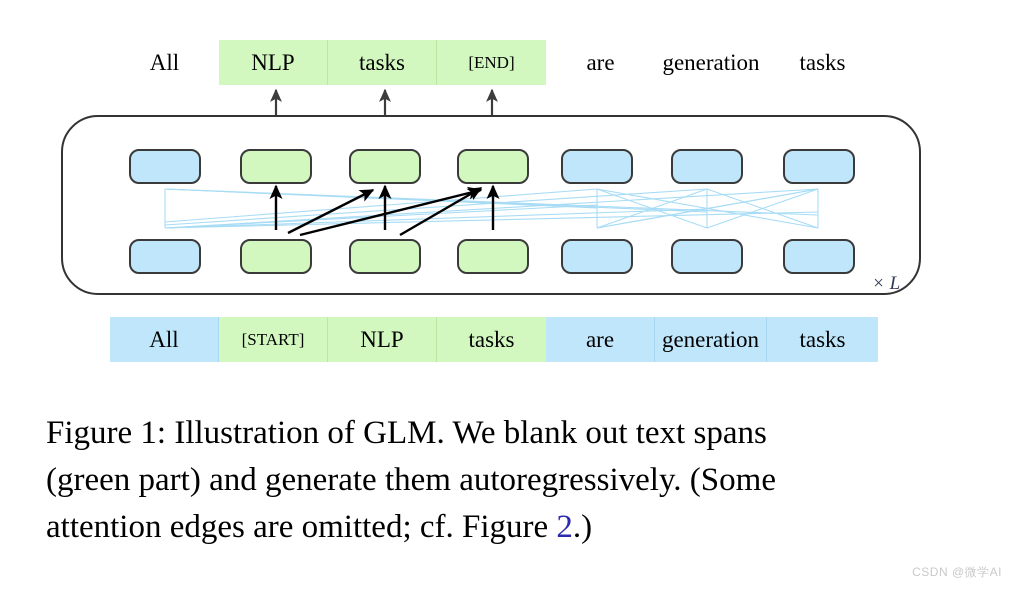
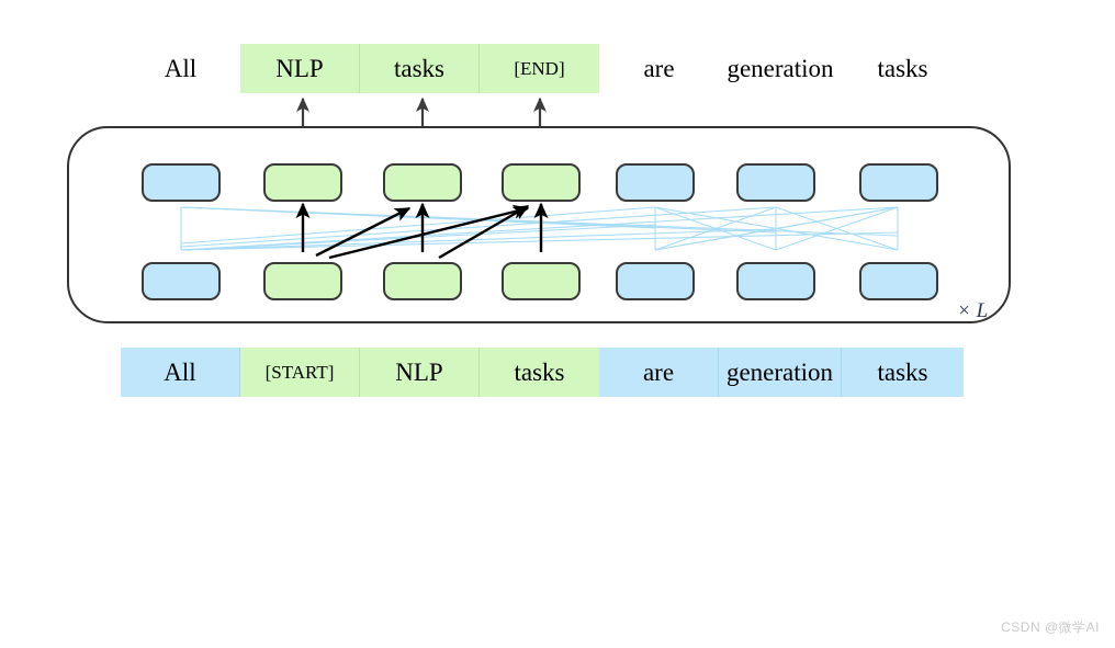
  All
  NLP
  tasks
  [END]
  are
  generation
  tasks
  All
  [START]
  NLP
  tasks
  are
  generation
  tasks
  × L
- Figure 1: Illustration of GLM. We blank out text spans
- (green part) and generate them autoregressively. (Some
- attention edges are omitted; cf. Figure 2.)
  CSDN @微学AI
